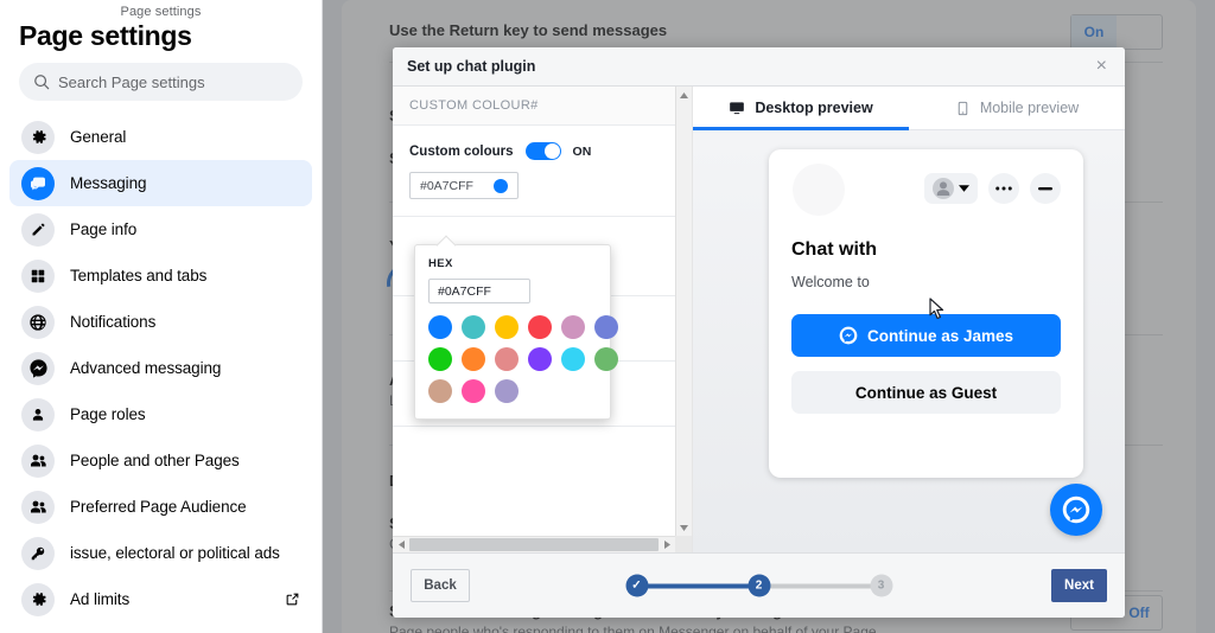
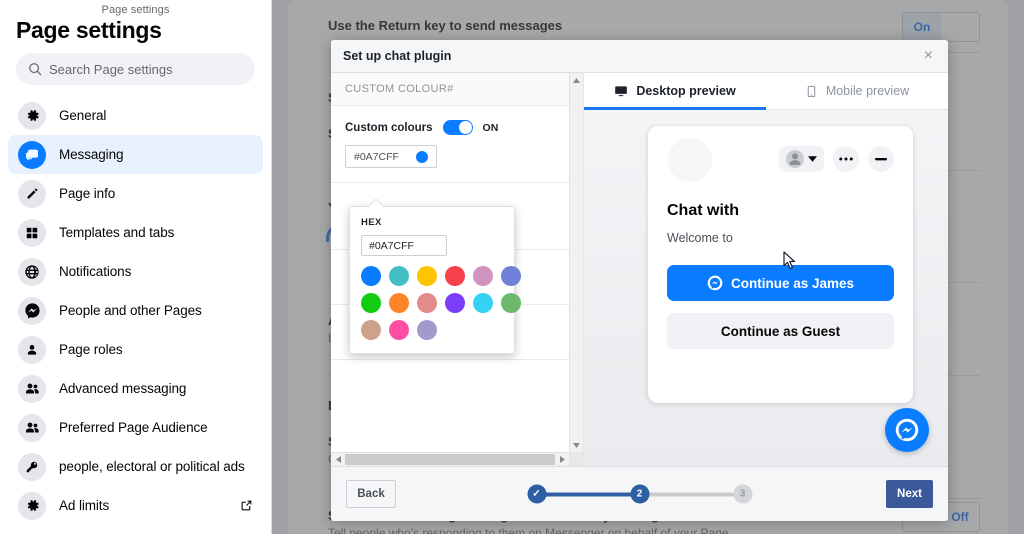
  Use the Return key to send messages
  On
- Page people who's responding to them on Messenger on behalf of your Page.
+ Tell people who's responding to them on Messenger on behalf of your Page.
  Off
  Page settings
  Page settings
  Search Page settings
  General
  Messaging
  Page info
  Templates and tabs
  Notifications
- Advanced messaging
+ People and other Pages
  Page roles
- People and other Pages
+ Advanced messaging
  Preferred Page Audience
- issue, electoral or political ads
+ people, electoral or political ads
  Ad limits
  Set up chat plugin
  ×
  CUSTOM COLOUR#
  Custom colours
  ON
  #0A7CFF
  HEX
  #0A7CFF
  Desktop preview
  Mobile preview
  Chat with
  Welcome to
  Continue as James
  Continue as Guest
  Back
  ✓
  2
  3
  Next
